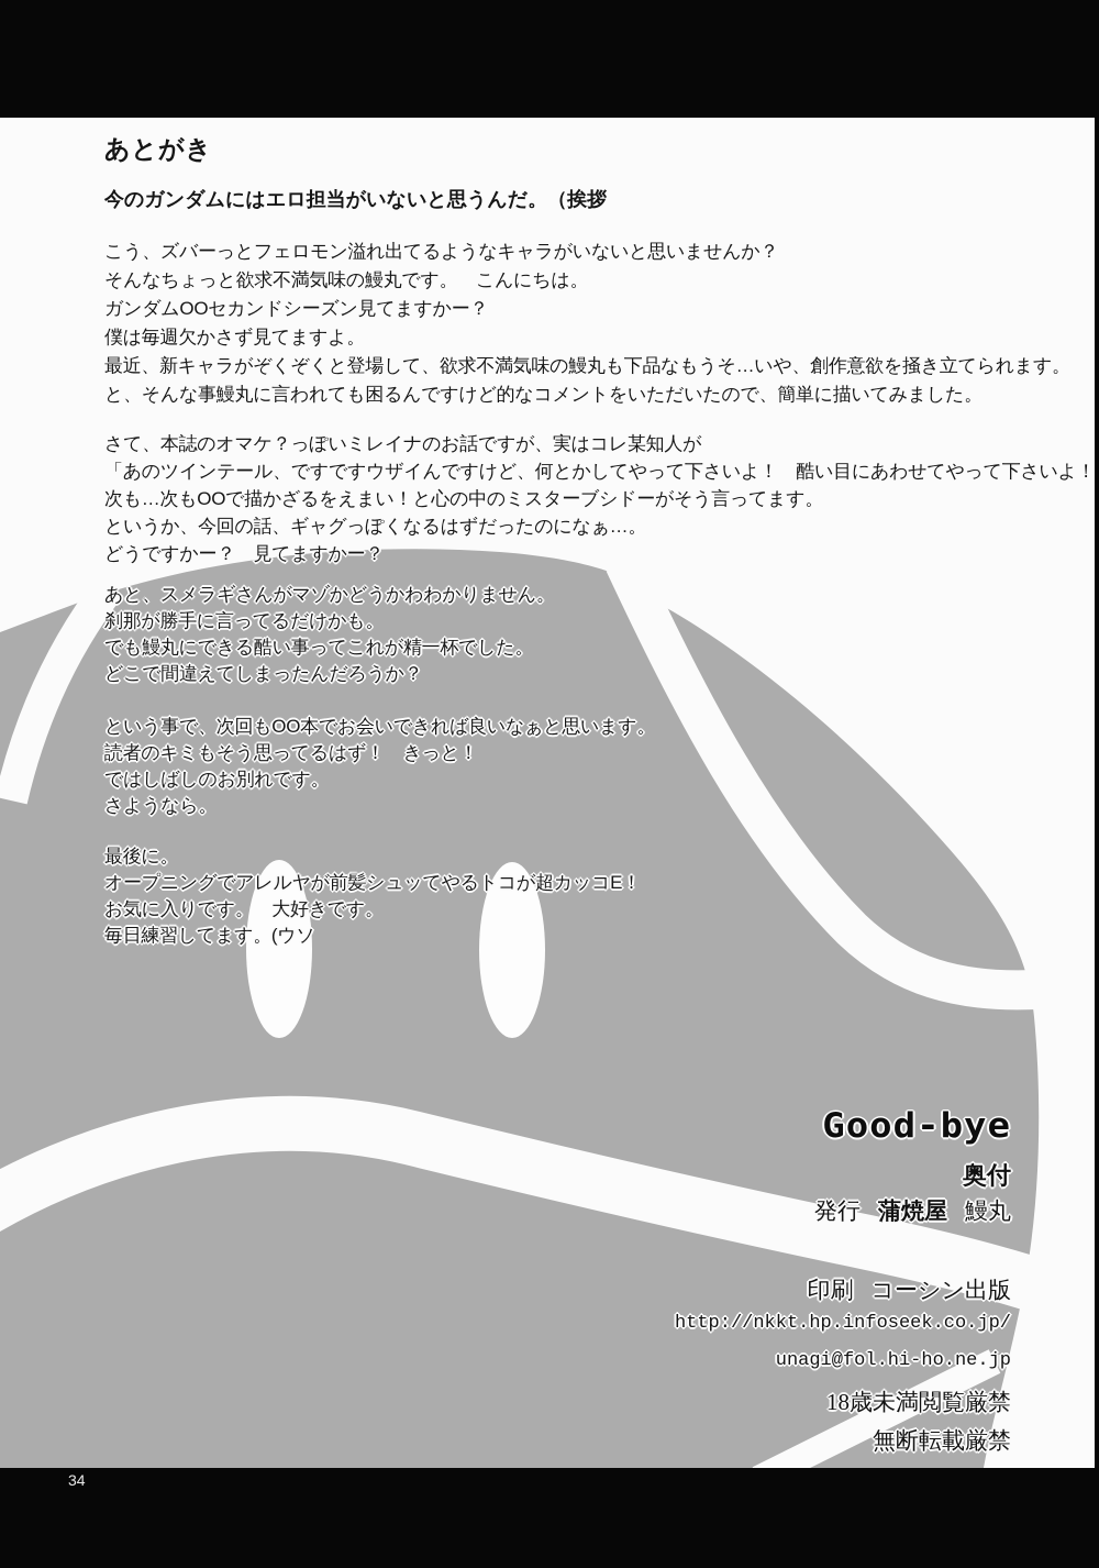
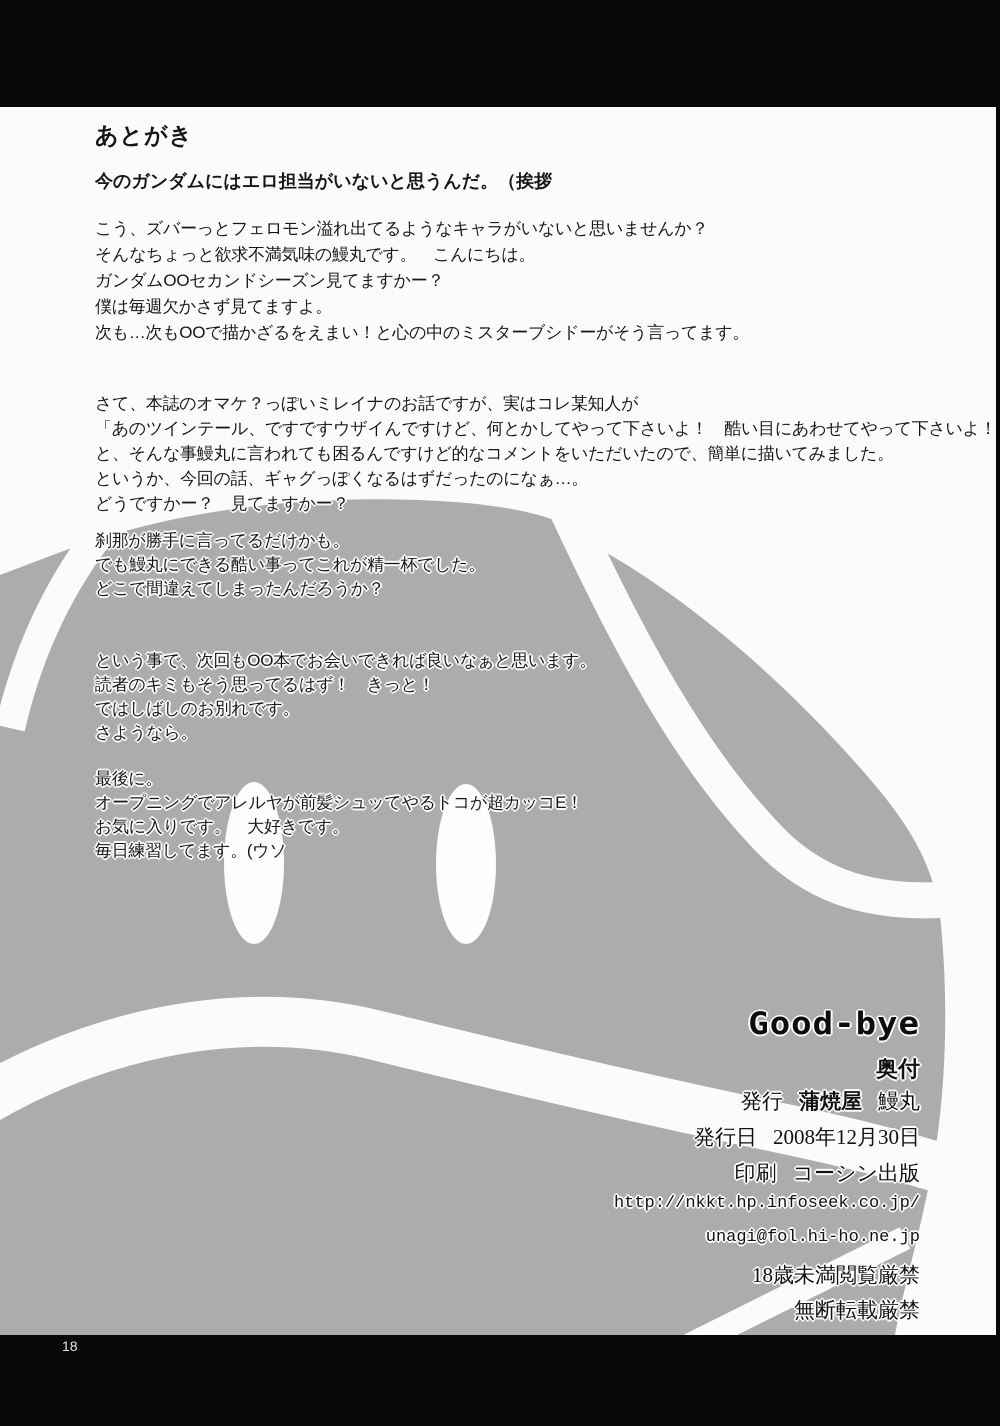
  あとがき
  今のガンダムにはエロ担当がいないと思うんだ。（挨拶
  こう、ズバーっとフェロモン溢れ出てるようなキャラがいないと思いませんか？
  そんなちょっと欲求不満気味の鰻丸です。 こんにちは。
  ガンダムOOセカンドシーズン見てますかー？
  僕は毎週欠かさず見てますよ。
- 最近、新キャラがぞくぞくと登場して、欲求不満気味の鰻丸も下品なもうそ…いや、創作意欲を掻き立てられます。
- と、そんな事鰻丸に言われても困るんですけど的なコメントをいただいたので、簡単に描いてみました。
+ 次も…次もOOで描かざるをえまい！と心の中のミスターブシドーがそう言ってます。
  さて、本誌のオマケ？っぽいミレイナのお話ですが、実はコレ某知人が
  「あのツインテール、ですですウザイんですけど、何とかしてやって下さいよ！ 酷い目にあわせてやって下さいよ！
- 次も…次もOOで描かざるをえまい！と心の中のミスターブシドーがそう言ってます。
+ と、そんな事鰻丸に言われても困るんですけど的なコメントをいただいたので、簡単に描いてみました。
  というか、今回の話、ギャグっぽくなるはずだったのになぁ…。
  どうですかー？ 見てますかー？
- あと、スメラギさんがマゾかどうかわわかりません。
  刹那が勝手に言ってるだけかも。
  でも鰻丸にできる酷い事ってこれが精一杯でした。
  どこで間違えてしまったんだろうか？
  という事で、次回もOO本でお会いできれば良いなぁと思います。
  読者のキミもそう思ってるはず！ きっと！
  ではしばしのお別れです。
  さようなら。
  最後に。
  オープニングでアレルヤが前髪シュッてやるトコが超カッコE！
  お気に入りです。 大好きです。
  毎日練習してます。(ウソ
  Good-bye
  奥付
  発行 蒲焼屋 鰻丸
+ 発行日 2008年12月30日
  印刷 コーシン出版
  http://nkkt.hp.infoseek.co.jp/
  unagi@fol.hi-ho.ne.jp
  18歳未満閲覧厳禁
  無断転載厳禁
- 34
+ 18
